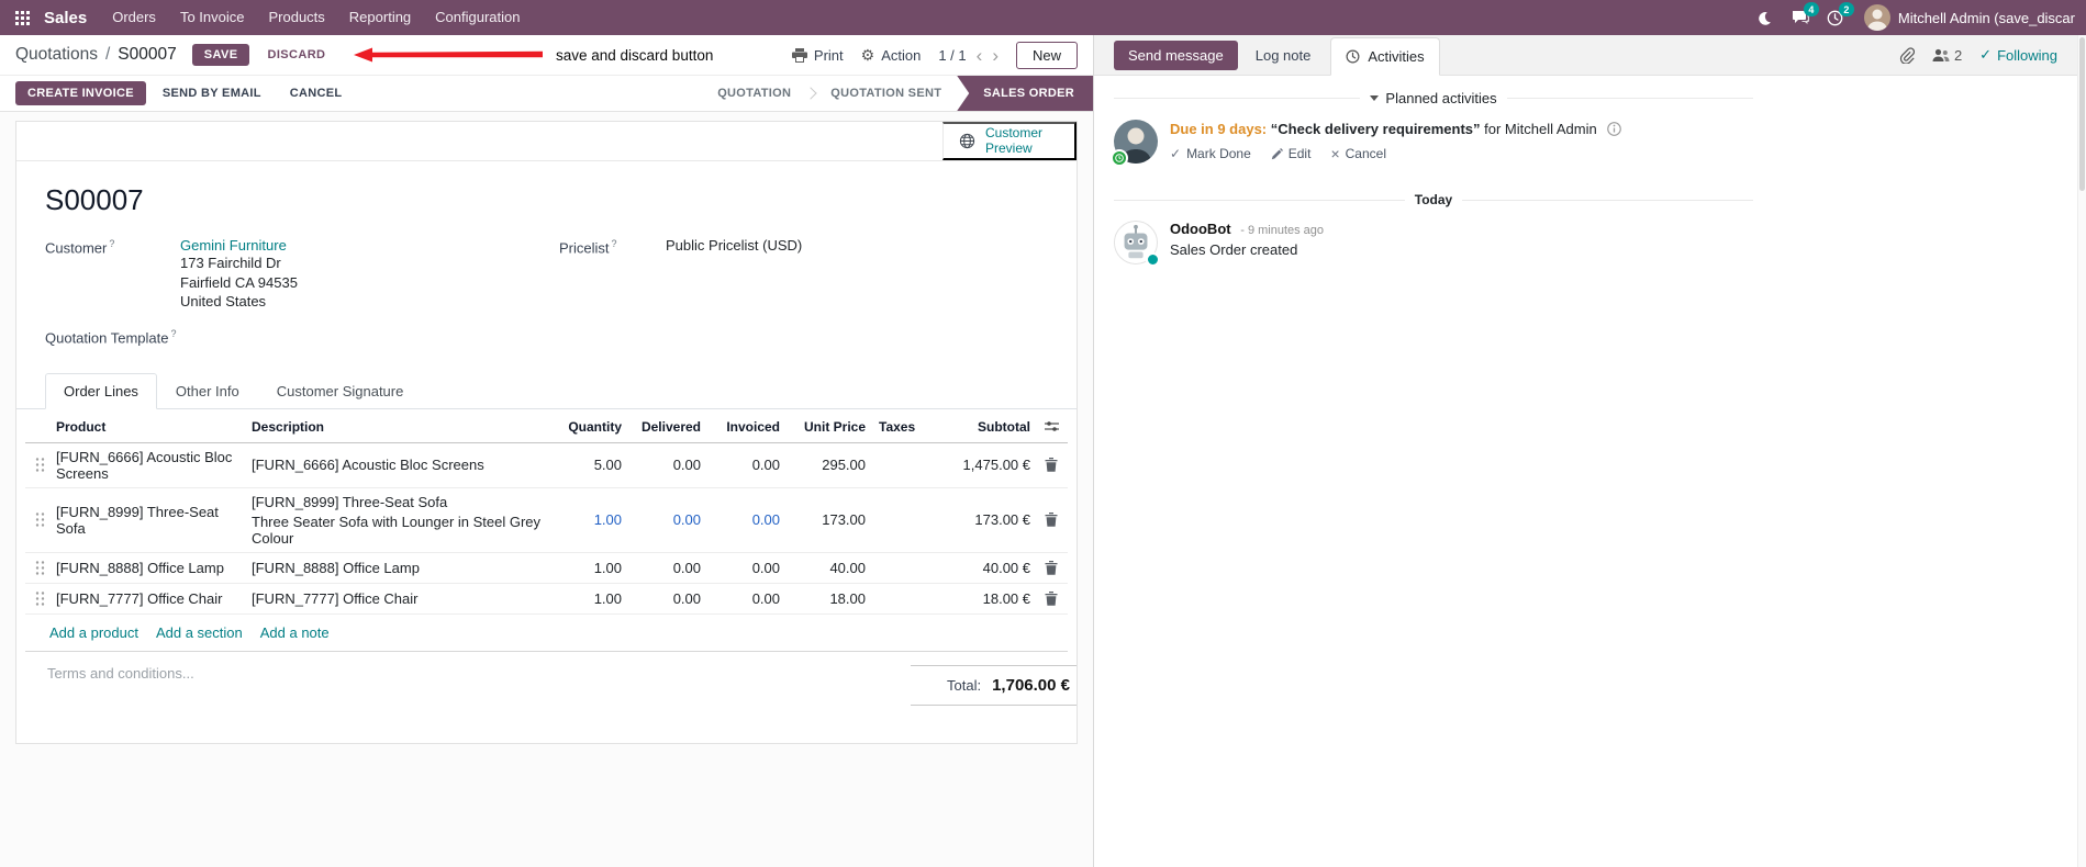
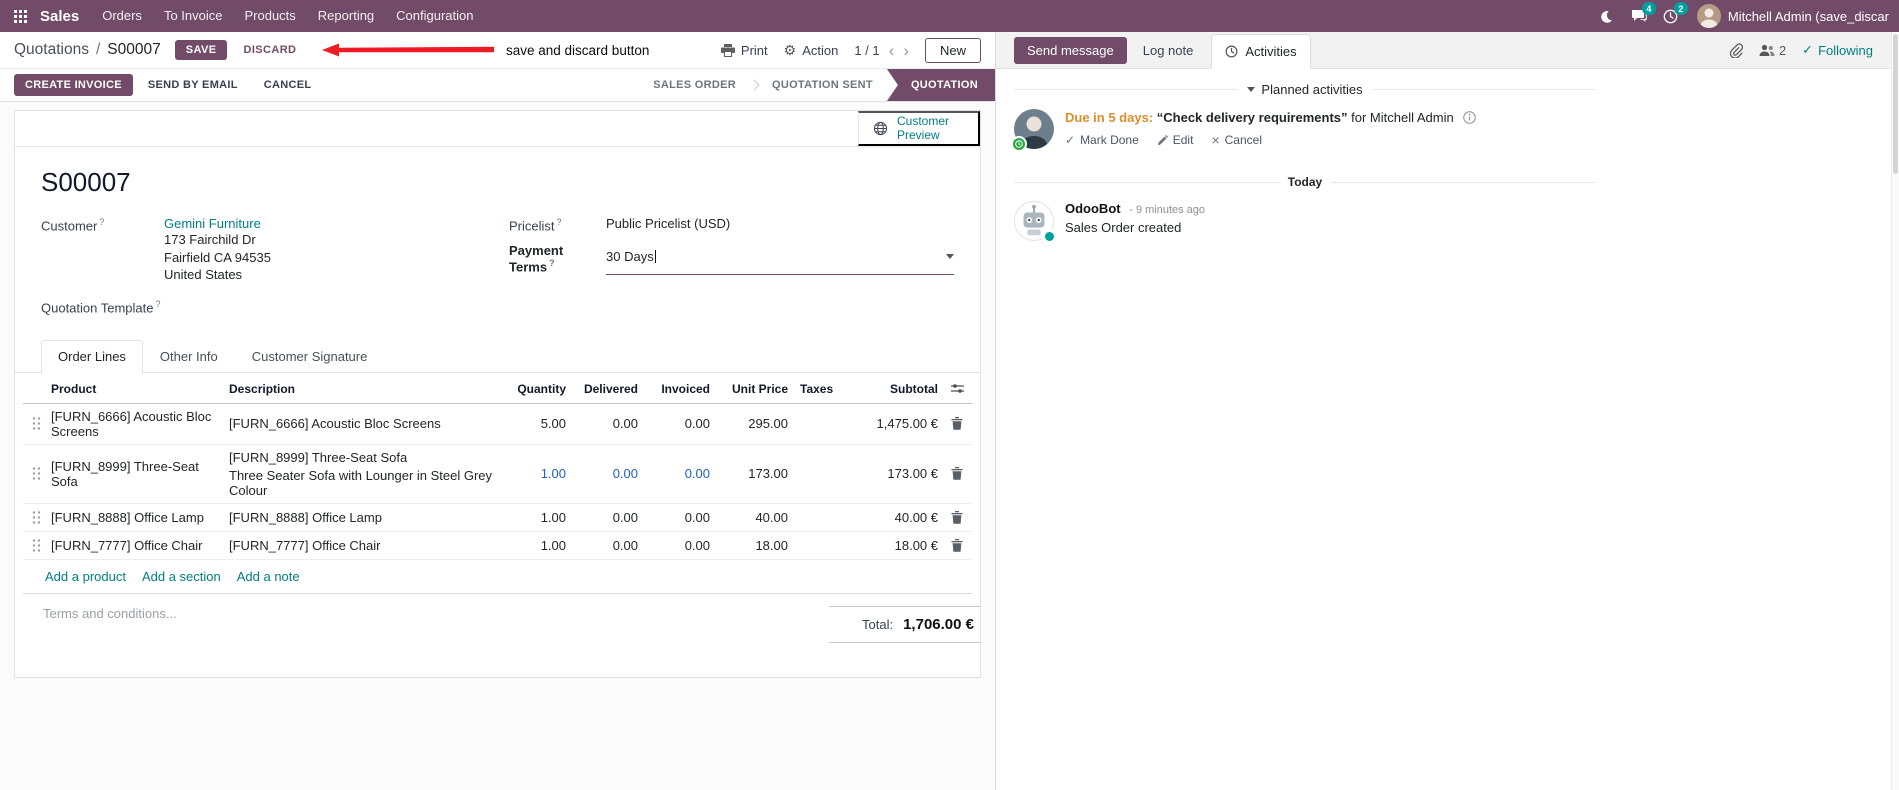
  Sales
  Orders
  To Invoice
  Products
  Reporting
  Configuration
  4
  2
  Mitchell Admin (save_discar
  Quotations
  /
  S00007
  SAVE
  DISCARD
  save and discard button
  Print
  ⚙
  Action
  1 / 1
  ‹
  ›
  New
  CREATE INVOICE
  SEND BY EMAIL
  CANCEL
- QUOTATION
+ SALES ORDER
  QUOTATION SENT
- SALES ORDER
+ QUOTATION
  Customer
  Preview
  S00007
  Customer ?
  Gemini Furniture
  173 Fairchild Dr
  Fairfield CA 94535
  United States
  Quotation Template ?
  Pricelist ?
  Public Pricelist (USD)
+ Payment Terms ?
+ 30 Days
  Order Lines
  Other Info
  Customer Signature
  Product
  Description
  Quantity
  Delivered
  Invoiced
  Unit Price
  Taxes
  Subtotal
  [FURN_6666] Acoustic Bloc Screens
  [FURN_6666] Acoustic Bloc Screens
  5.00
  0.00
  0.00
  295.00
  1,475.00 €
  [FURN_8999] Three-Seat Sofa
  [FURN_8999] Three-Seat Sofa
  Three Seater Sofa with Lounger in Steel Grey Colour
  1.00
  0.00
  0.00
  173.00
  173.00 €
  [FURN_8888] Office Lamp
  [FURN_8888] Office Lamp
  1.00
  0.00
  0.00
  40.00
  40.00 €
  [FURN_7777] Office Chair
  [FURN_7777] Office Chair
  1.00
  0.00
  0.00
  18.00
  18.00 €
  Add a product
  Add a section
  Add a note
  Terms and conditions...
  Total:
  1,706.00 €
  Send message
  Log note
  Activities
  2
  ✓
  Following
  Planned activities
- Due in 9 days: “Check delivery requirements” for Mitchell Admin
+ Due in 5 days: “Check delivery requirements” for Mitchell Admin
  ✓
  Mark Done
  Edit
  ×
  Cancel
  Today
  OdooBot - 9 minutes ago
  Sales Order created
